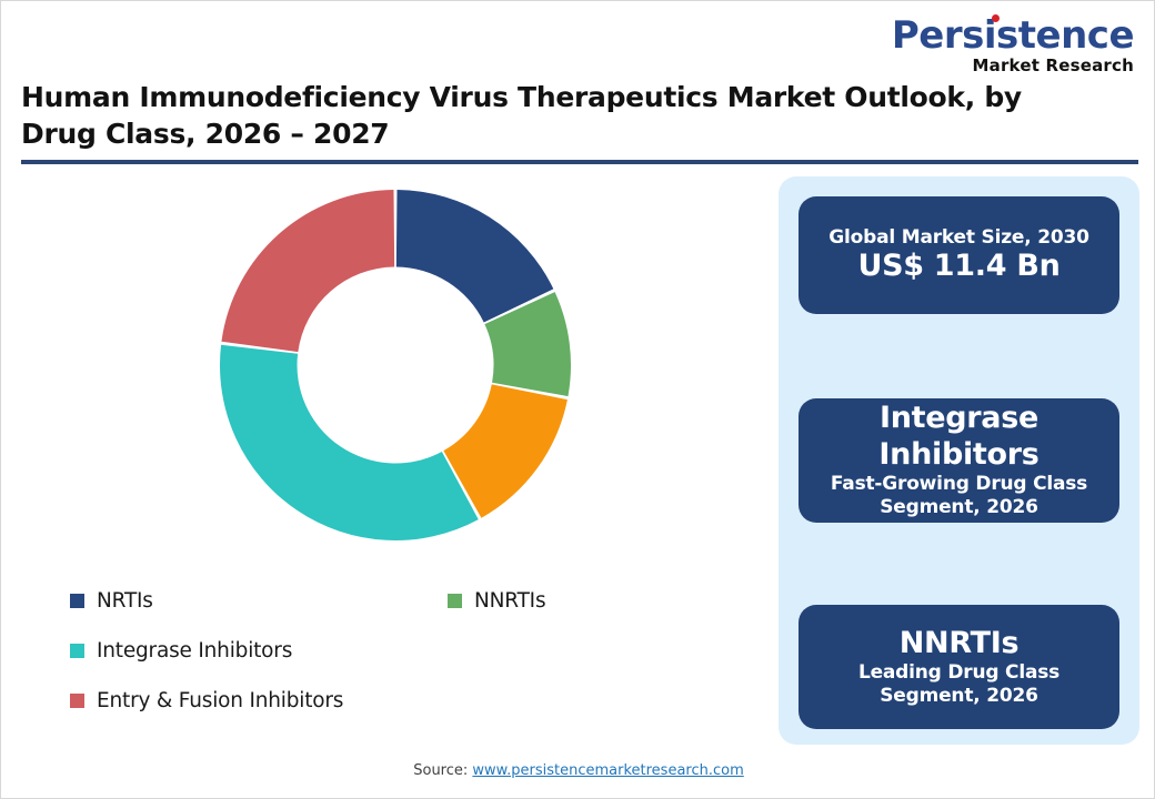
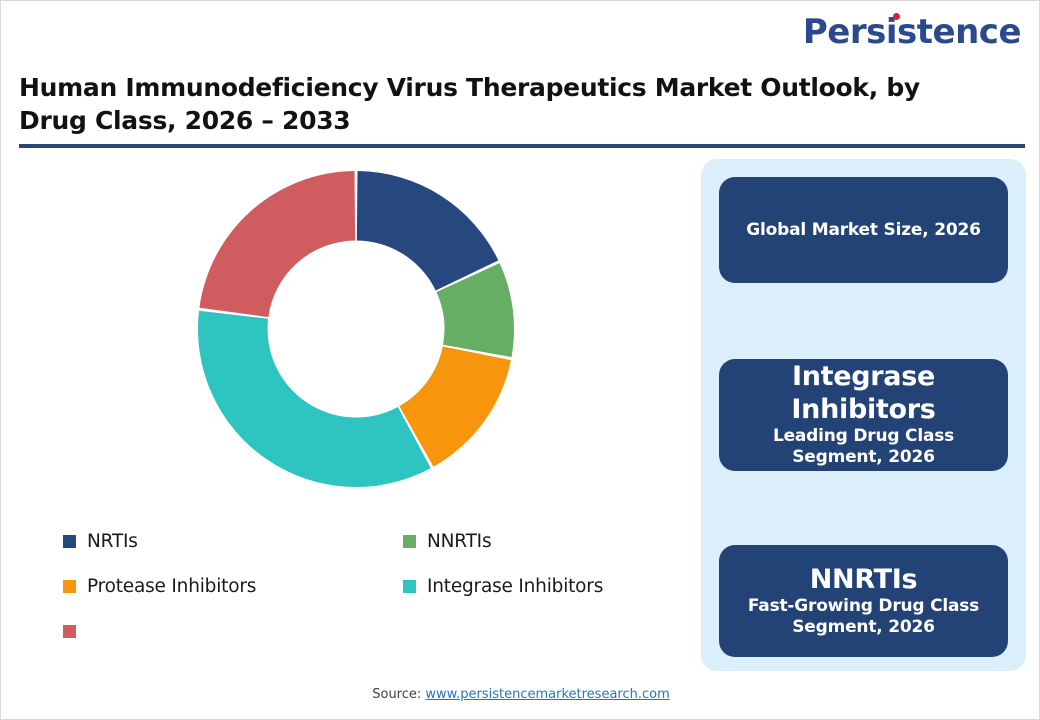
  Persistence
- Market Research
- Human Immunodeficiency Virus Therapeutics Market Outlook, by Drug Class, 2026 – 2027
+ Human Immunodeficiency Virus Therapeutics Market Outlook, by Drug Class, 2026 – 2033
  NRTIs
  NNRTIs
+ Protease Inhibitors
  Integrase Inhibitors
- Entry & Fusion Inhibitors
- Global Market Size, 2030
+ Global Market Size, 2026
- US$ 11.4 Bn
  Integrase Inhibitors
- Fast-Growing Drug Class
+ Leading Drug Class
  Segment, 2026
  NNRTIs
- Leading Drug Class
+ Fast-Growing Drug Class
  Segment, 2026
  Source: www.persistencemarketresearch.com
